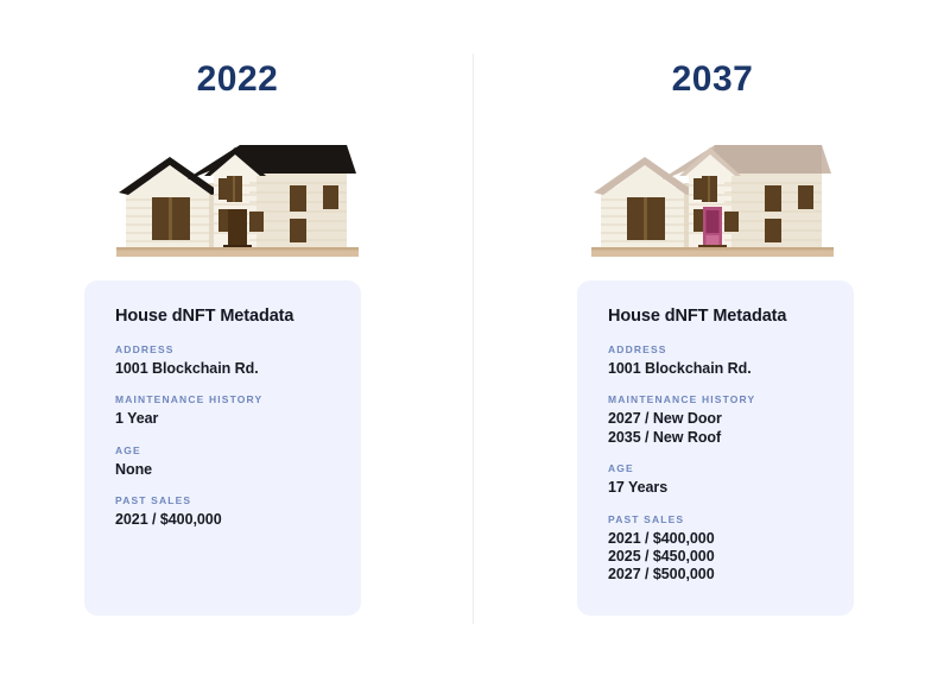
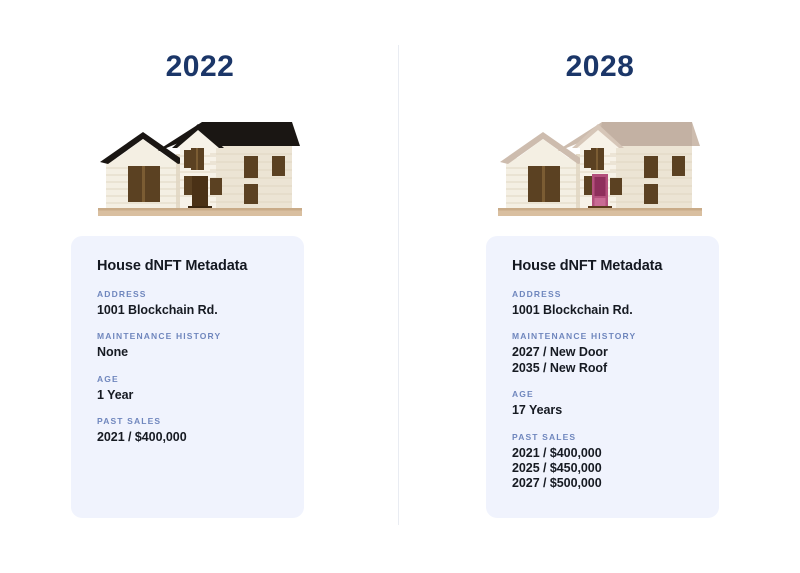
  2022
  House dNFT Metadata
  ADDRESS
  1001 Blockchain Rd.
  MAINTENANCE HISTORY
- 1 Year
+ None
  AGE
- None
+ 1 Year
  PAST SALES
  2021 / $400,000
- 2037
+ 2028
  House dNFT Metadata
  ADDRESS
  1001 Blockchain Rd.
  MAINTENANCE HISTORY
  2027 / New Door
  2035 / New Roof
  AGE
  17 Years
  PAST SALES
  2021 / $400,000
  2025 / $450,000
  2027 / $500,000
